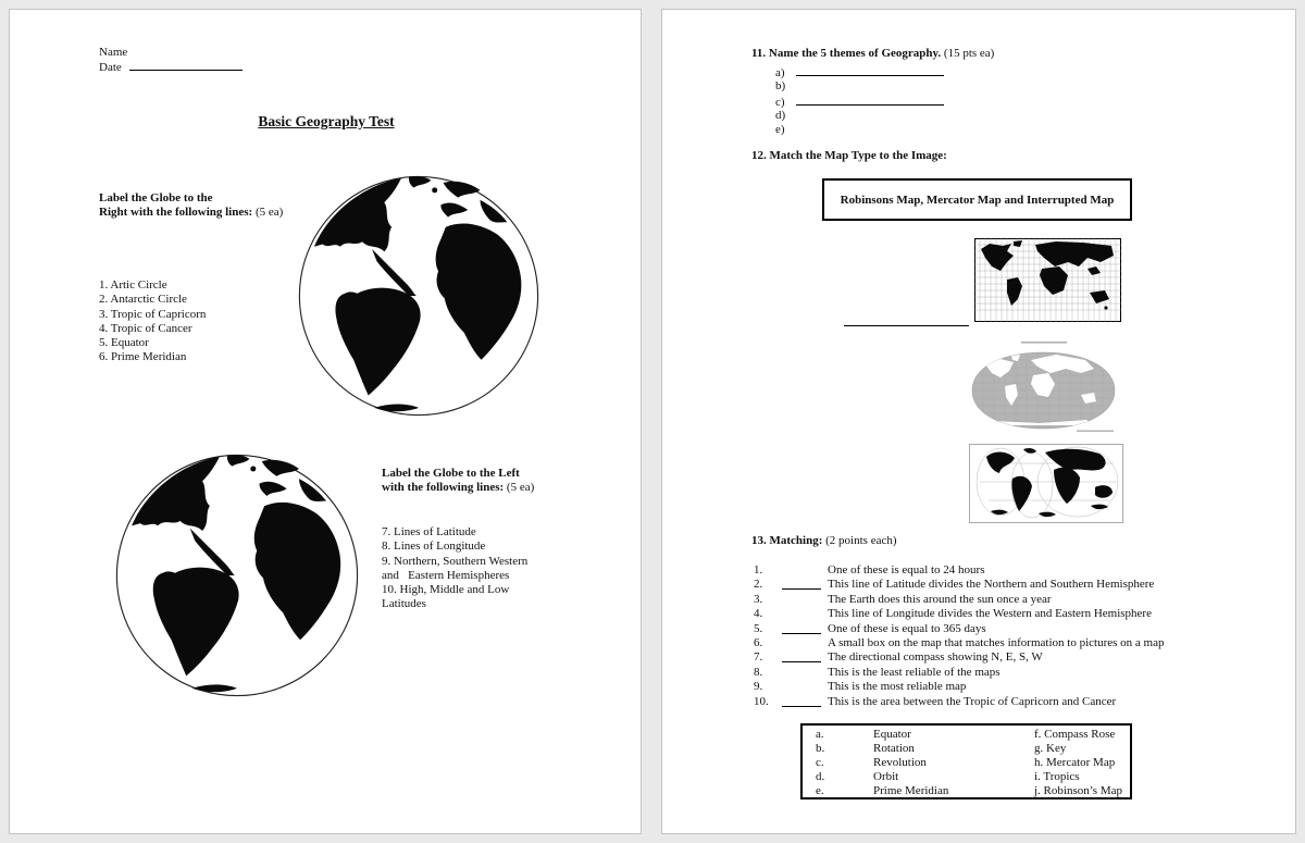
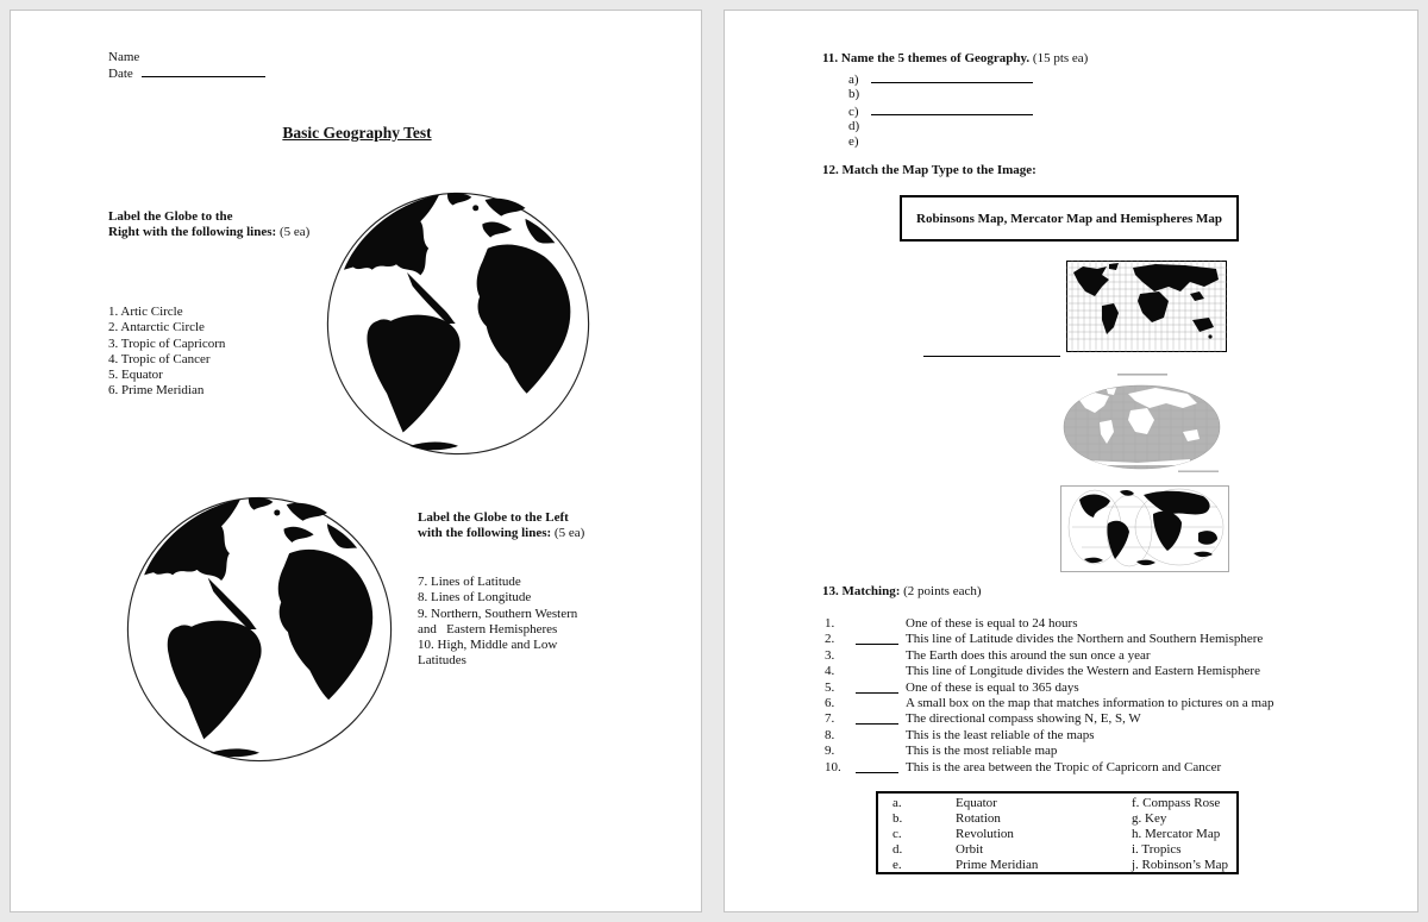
  Name
  Date
  Basic Geography Test
  Label the Globe to the
  Right with the following lines: (5 ea)
  1. Artic Circle
  2. Antarctic Circle
  3. Tropic of Capricorn
  4. Tropic of Cancer
  5. Equator
  6. Prime Meridian
  Label the Globe to the Left
  with the following lines: (5 ea)
  7. Lines of Latitude
  8. Lines of Longitude
  9. Northern, Southern Western
  and Eastern Hemispheres
  10. High, Middle and Low
  Latitudes
  11. Name the 5 themes of Geography. (15 pts ea)
  a)
  b)
  c)
  d)
  e)
  12. Match the Map Type to the Image:
- Robinsons Map, Mercator Map and Interrupted Map
+ Robinsons Map, Mercator Map and Hemispheres Map
  13. Matching: (2 points each)
  1.
  One of these is equal to 24 hours
  2.
  This line of Latitude divides the Northern and Southern Hemisphere
  3.
  The Earth does this around the sun once a year
  4.
  This line of Longitude divides the Western and Eastern Hemisphere
  5.
  One of these is equal to 365 days
  6.
  A small box on the map that matches information to pictures on a map
  7.
  The directional compass showing N, E, S, W
  8.
  This is the least reliable of the maps
  9.
  This is the most reliable map
  10.
  This is the area between the Tropic of Capricorn and Cancer
  a.
  b.
  c.
  d.
  e.
  Equator
  Rotation
  Revolution
  Orbit
  Prime Meridian
  f. Compass Rose
  g. Key
  h. Mercator Map
  i. Tropics
  j. Robinson’s Map
